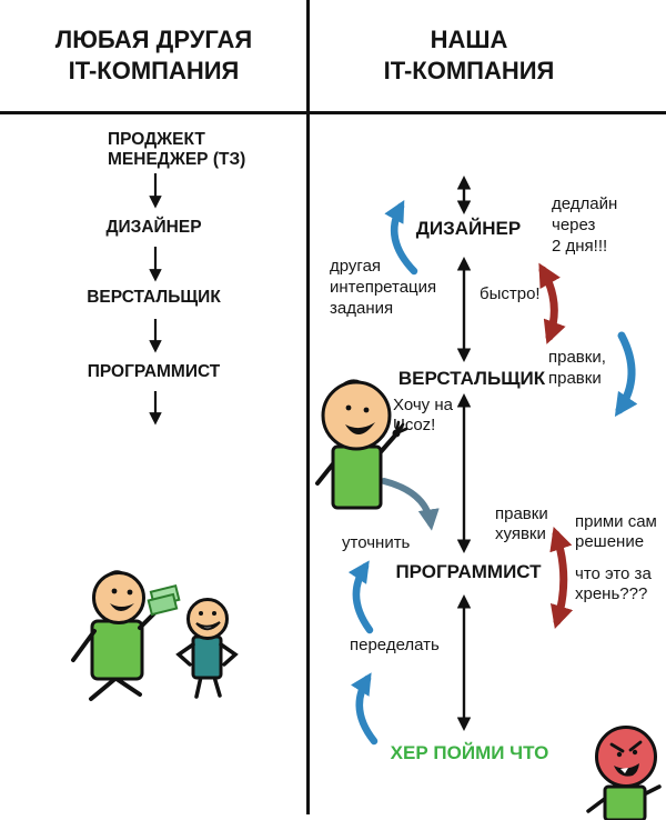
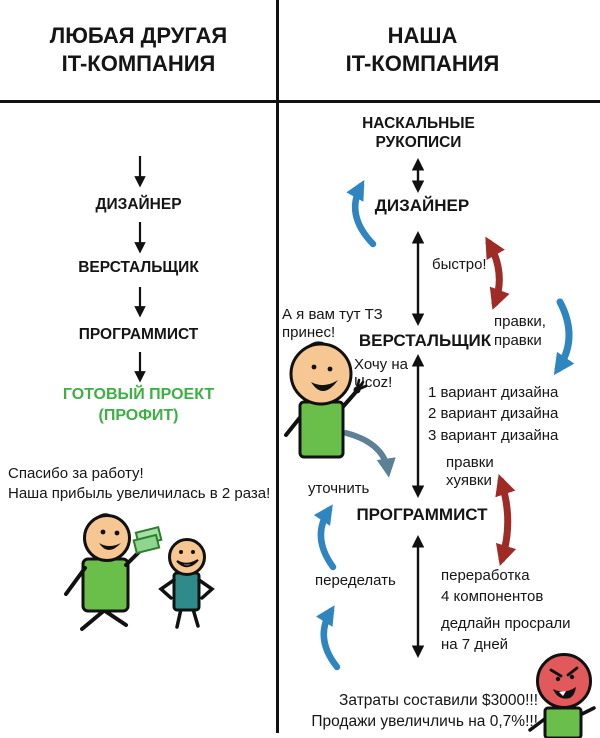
  ЛЮБАЯ ДРУГАЯ
  IT-КОМПАНИЯ
- ПРОДЖЕКТ
- МЕНЕДЖЕР (ТЗ)
  ДИЗАЙНЕР
  ВЕРСТАЛЬЩИК
  ПРОГРАММИСТ
+ ГОТОВЫЙ ПРОЕКТ
+ (ПРОФИТ)
+ Спасибо за работу!
+ Наша прибыль увеличилась в 2 раза!
  НАША
  IT-КОМПАНИЯ
+ НАСКАЛЬНЫЕ
+ РУКОПИСИ
  ДИЗАЙНЕР
  ВЕРСТАЛЬЩИК
  ПРОГРАММИСТ
- ХЕР ПОЙМИ ЧТО
- дедлайн
- через
- 2 дня!!!
- другая
- интепретация
- задания
  быстро!
  правки,
  правки
+ А я вам тут ТЗ
+ принес!
  Хочу на
  coz!
+ 1 вариант дизайна
+ 2 вариант дизайна
+ 3 вариант дизайна
  уточнить
  правки
  хуявки
- прими сам
- решение
- что это за
- хрень???
  переделать
+ переработка
+ 4 компонентов
+ дедлайн просрали
+ на 7 дней
+ Затраты составили $3000!!!
+ Продажи увеличличь на 0,7%!!!
